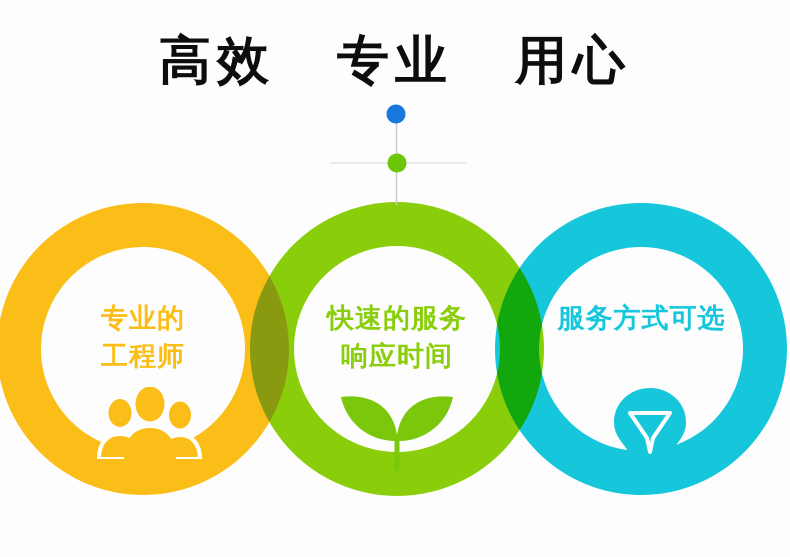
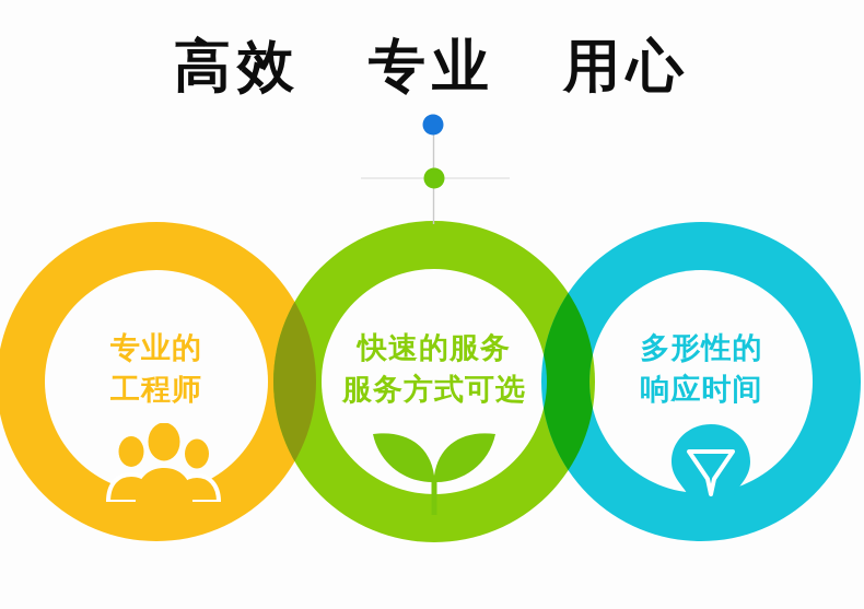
  专业的
  工程师
  快速的服务
- 响应时间
+ 服务方式可选
+ 多形性的
- 服务方式可选
+ 响应时间
